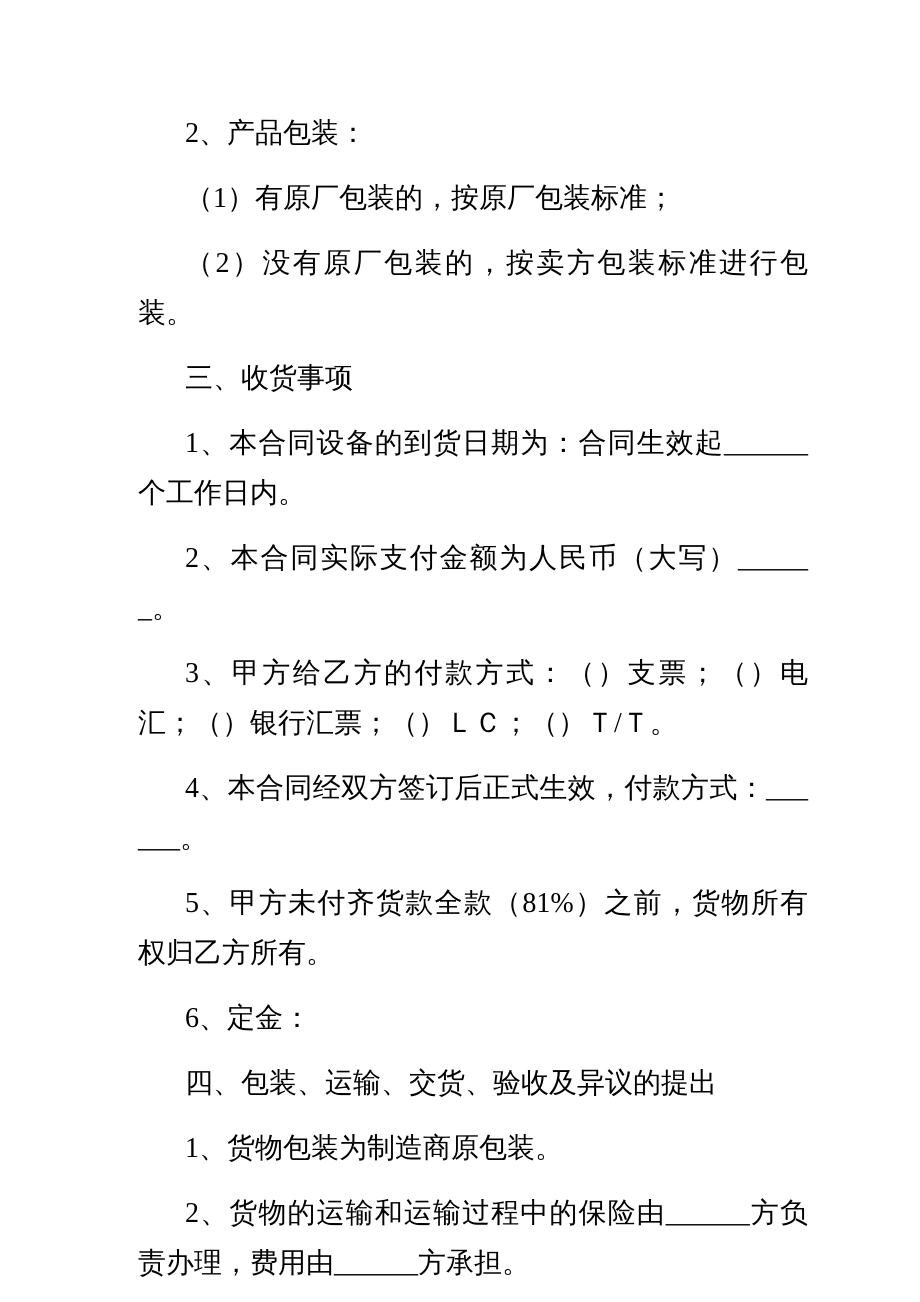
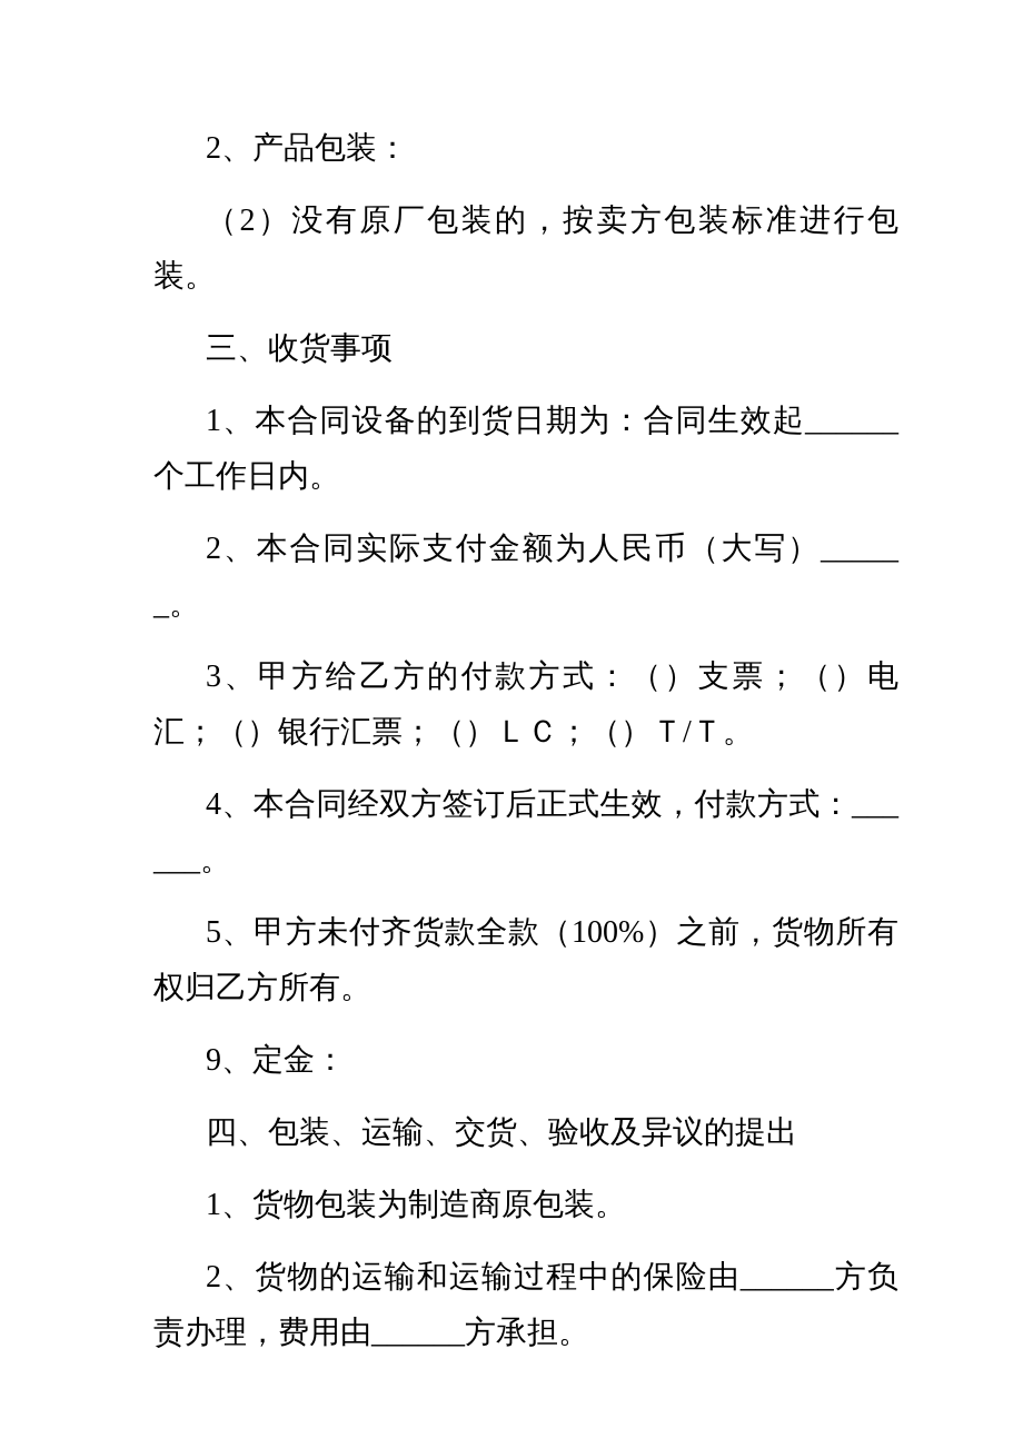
  2、产品包装：
- （1）有原厂包装的，按原厂包装标准；
  （2）没有原厂包装的，按卖方包装标准进行包装。
  三、收货事项
  1、本合同设备的到货日期为：合同生效起______个工作日内。
  2、本合同实际支付金额为人民币（大写）______。
  3、甲方给乙方的付款方式：（）支票；（）电汇；（）银行汇票；（）ＬＣ；（）Ｔ/Ｔ。
  4、本合同经双方签订后正式生效，付款方式：______。
- 5、甲方未付齐货款全款（81%）之前，货物所有权归乙方所有。
+ 5、甲方未付齐货款全款（100%）之前，货物所有权归乙方所有。
- 6、定金：
+ 9、定金：
  四、包装、运输、交货、验收及异议的提出
  1、货物包装为制造商原包装。
  2、货物的运输和运输过程中的保险由______方负责办理，费用由______方承担。
